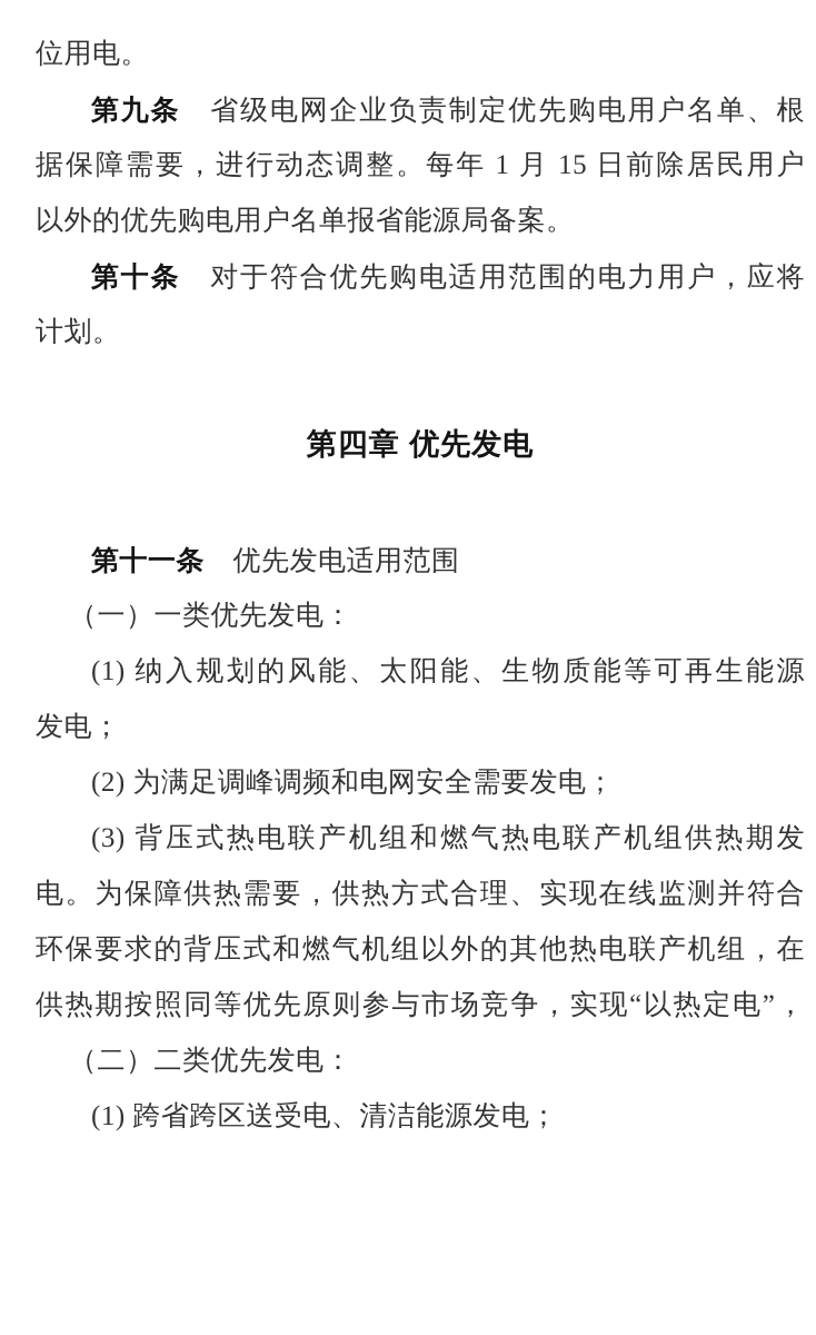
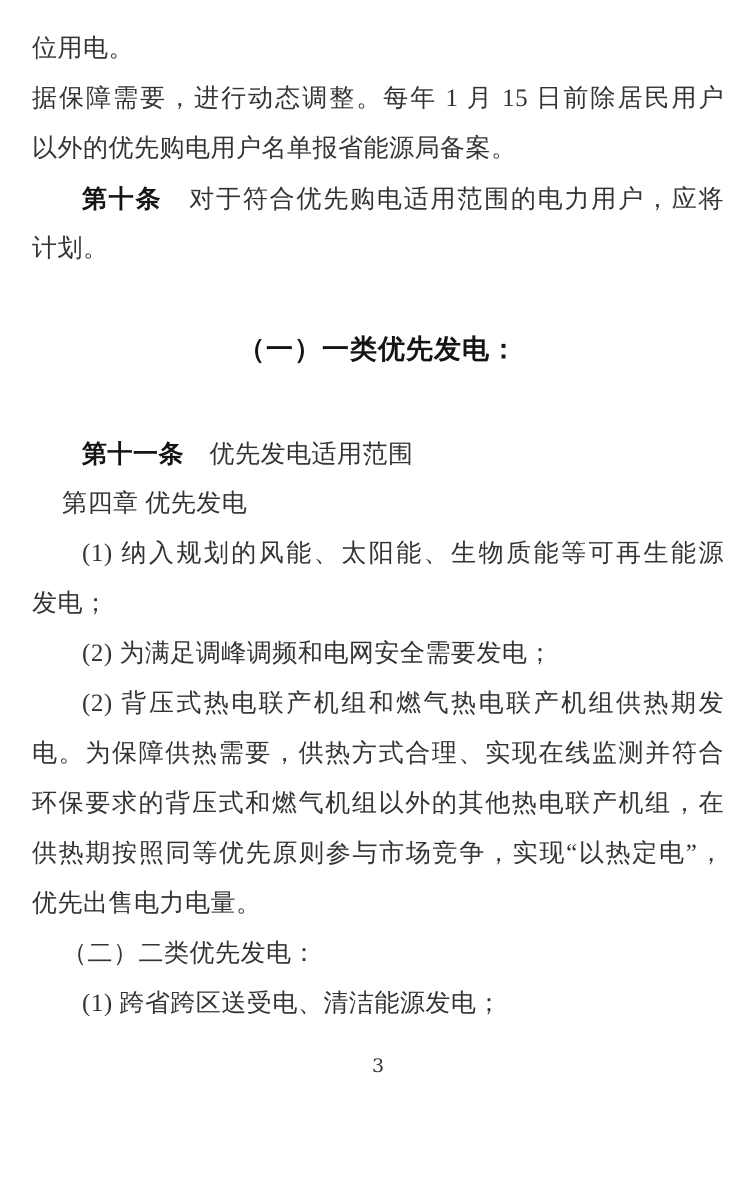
  位用电。
- 第九条 省级电网企业负责制定优先购电用户名单、根
  据保障需要，进行动态调整。每年 1 月 15 日前除居民用户
  以外的优先购电用户名单报省能源局备案。
  第十条 对于符合优先购电适用范围的电力用户，应将
  计划。
- 第四章 优先发电
+ （一）一类优先发电：
  第十一条 优先发电适用范围
- （一）一类优先发电：
+ 第四章 优先发电
  (1) 纳入规划的风能、太阳能、生物质能等可再生能源
  发电；
  (2) 为满足调峰调频和电网安全需要发电；
- (3) 背压式热电联产机组和燃气热电联产机组供热期发
+ (2) 背压式热电联产机组和燃气热电联产机组供热期发
  电。为保障供热需要，供热方式合理、实现在线监测并符合
  环保要求的背压式和燃气机组以外的其他热电联产机组，在
  供热期按照同等优先原则参与市场竞争，实现“以热定电”，
+ 优先出售电力电量。
  （二）二类优先发电：
  (1) 跨省跨区送受电、清洁能源发电；
+ 3
